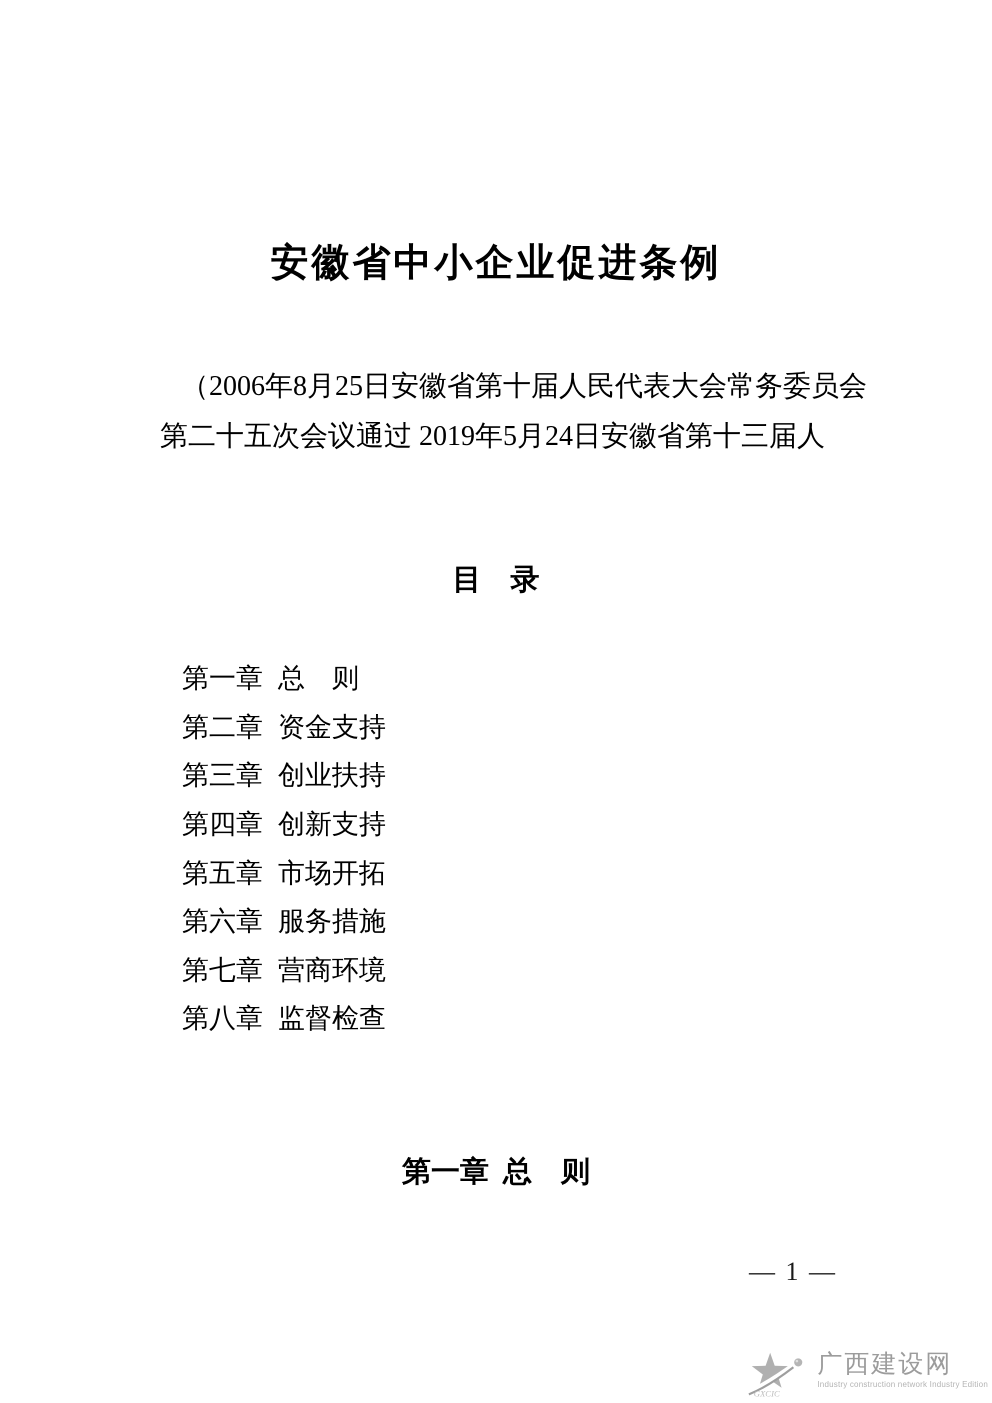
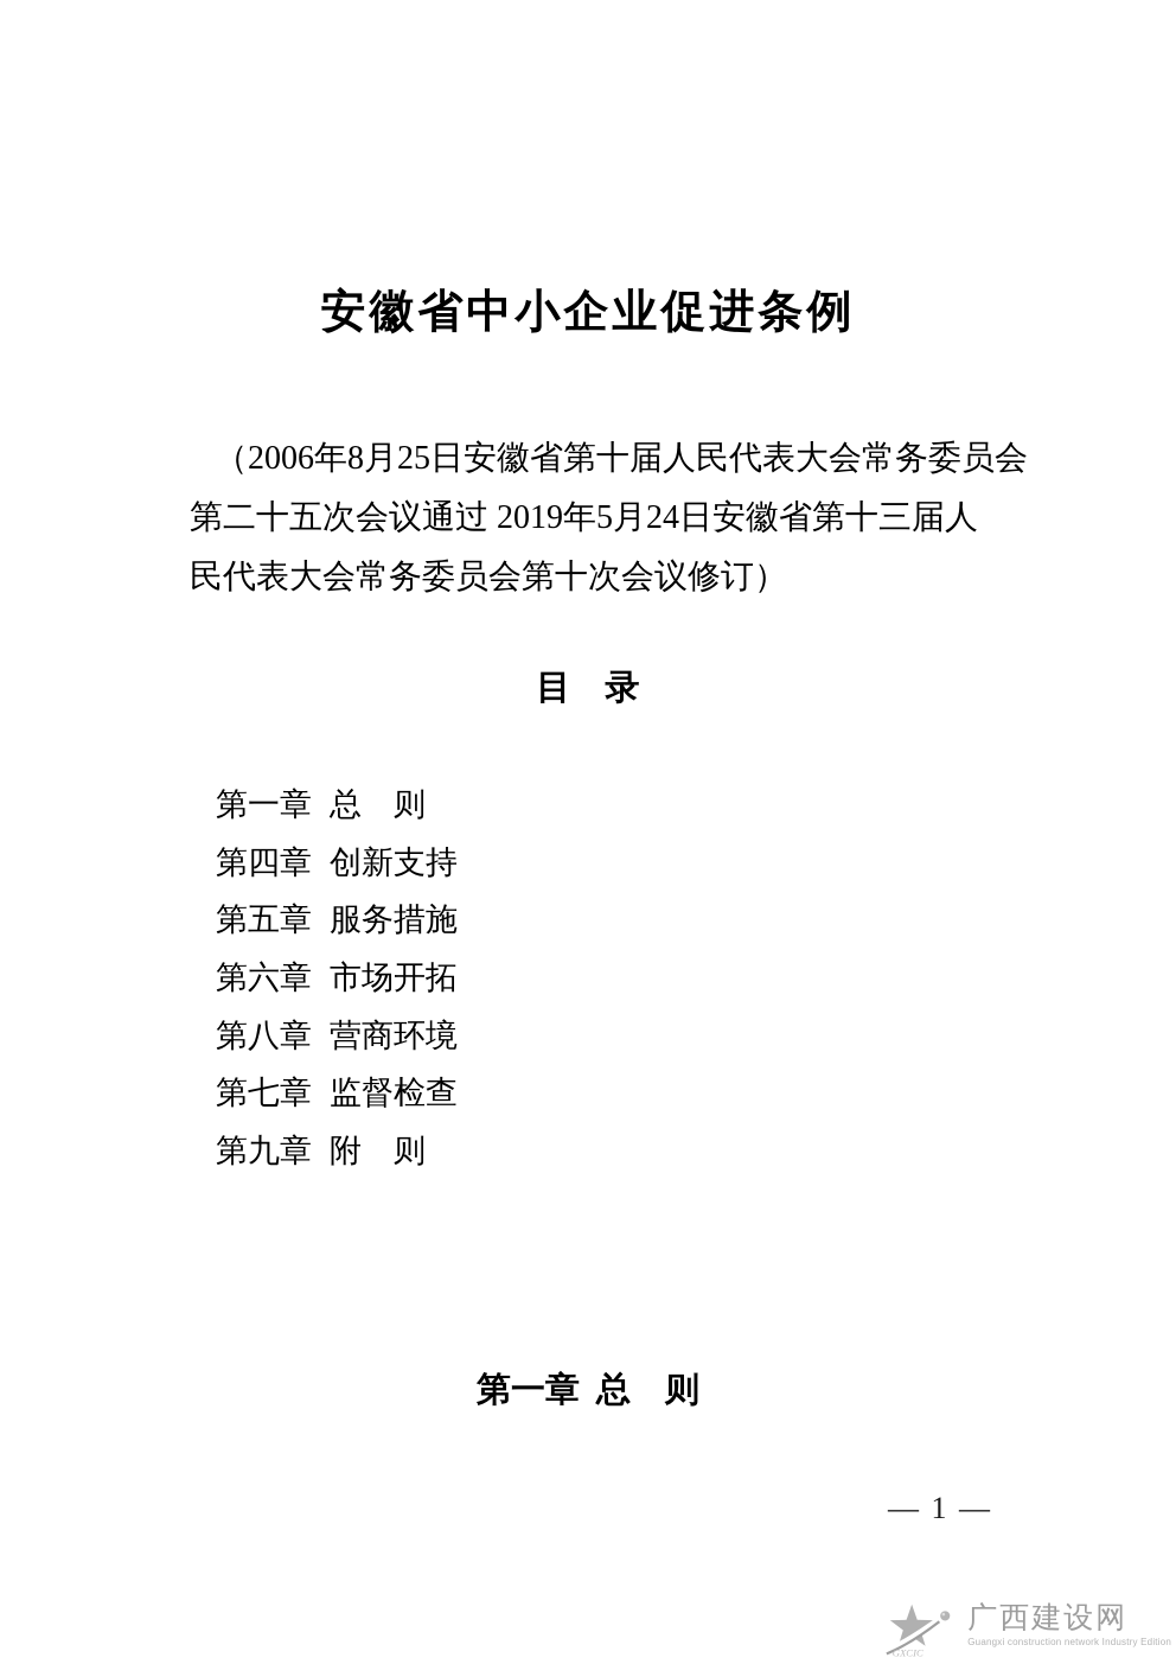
  安徽省中小企业促进条例
  （2006年8月25日安徽省第十届人民代表大会常务委员会
  第二十五次会议通过 2019年5月24日安徽省第十三届人
+ 民代表大会常务委员会第十次会议修订）
  目 录
  第一章
  总 则
- 第二章
- 资金支持
- 第三章
- 创业扶持
  第四章
  创新支持
  第五章
- 市场开拓
+ 服务措施
  第六章
- 服务措施
+ 市场开拓
- 第七章
+ 第八章
  营商环境
- 第八章
+ 第七章
  监督检查
+ 第九章
+ 附 则
  第一章 总 则
  — 1 —
  GXCIC
  广西建设网
- Industry construction network Industry Edition
+ Guangxi construction network Industry Edition
